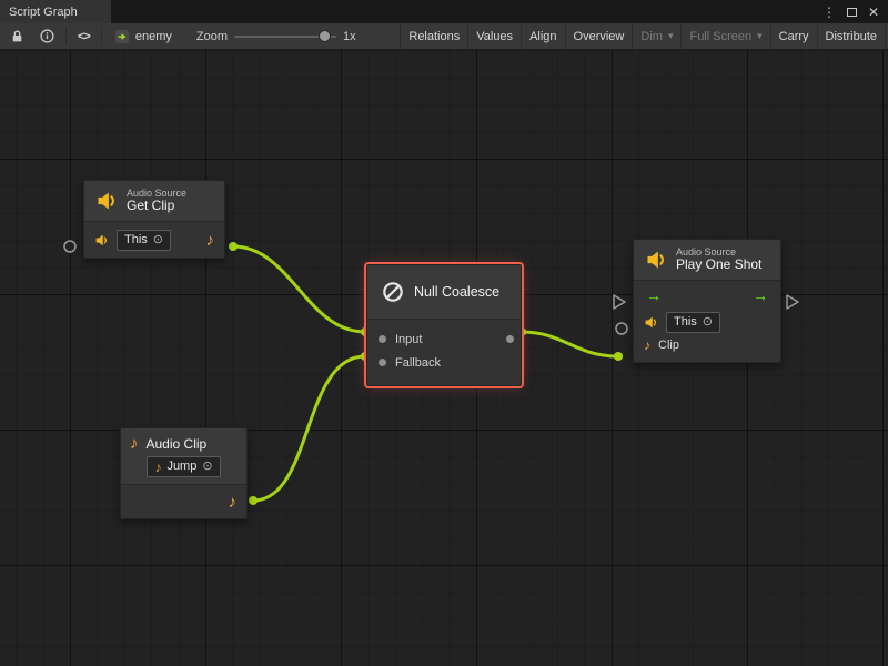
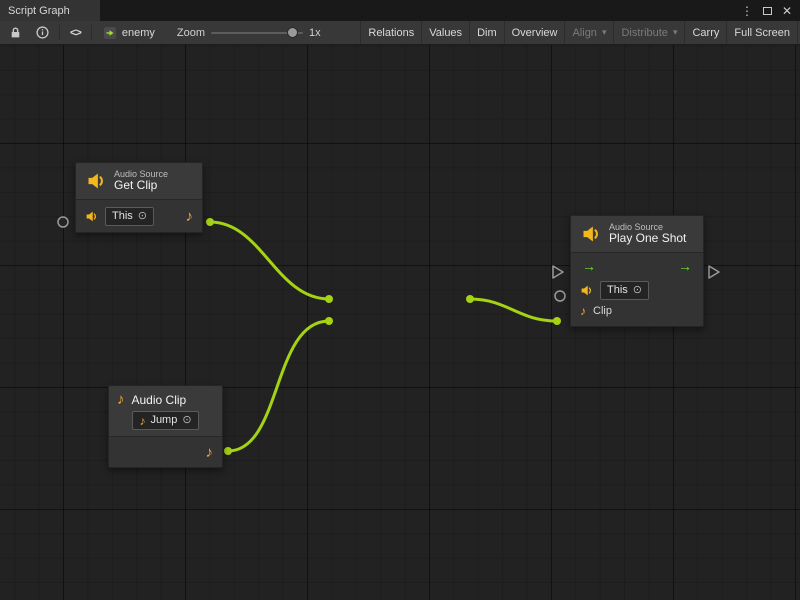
  Script Graph
  ⋮
  ✕
  <>
  enemy
  Zoom
  1x
  Relations
  Values
- Align
+ Dim
  Overview
- Dim
+ Align
  ▾
- Full Screen
+ Distribute
  ▾
  Carry
- Distribute
+ Full Screen
  Audio Source
  Get Clip
  This
  ⊙
  ♪
- Null Coalesce
- Input
- Fallback
  Audio Source
  Play One Shot
  →
  →
  This
  ⊙
  ♪
  Clip
  ♪
  Audio Clip
  ♪
  Jump
  ⊙
  ♪
